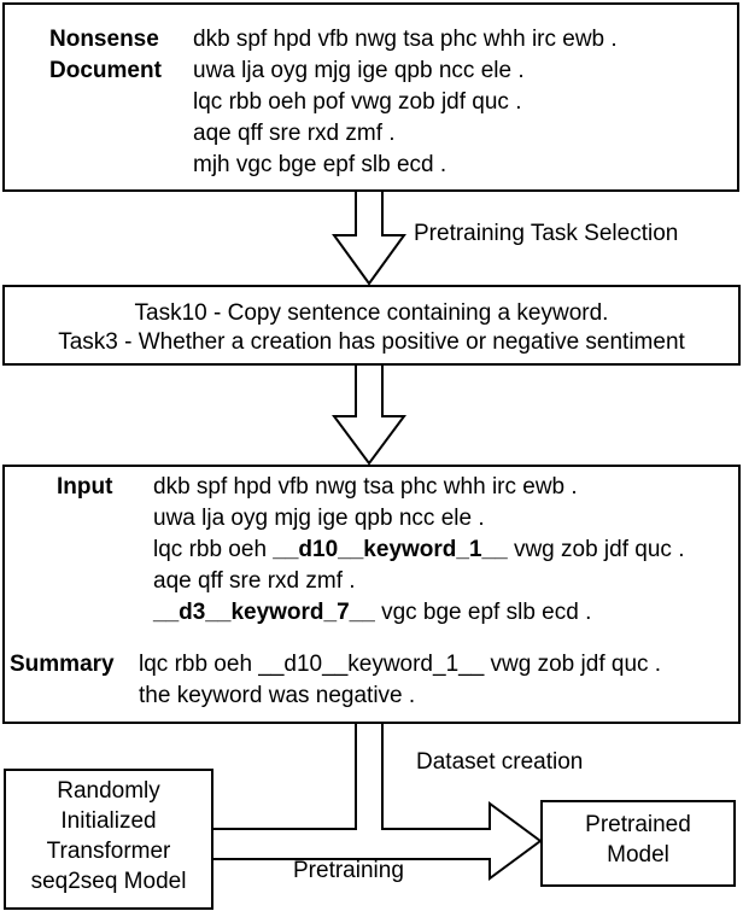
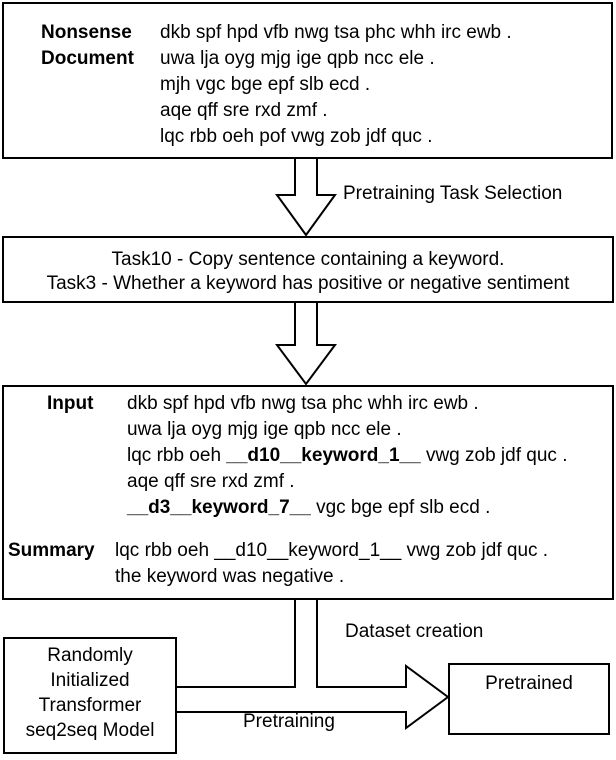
  Nonsense
  Document
  dkb spf hpd vfb nwg tsa phc whh irc ewb .
  uwa lja oyg mjg ige qpb ncc ele .
- lqc rbb oeh pof vwg zob jdf quc .
+ mjh vgc bge epf slb ecd .
  aqe qff sre rxd zmf .
- mjh vgc bge epf slb ecd .
+ lqc rbb oeh pof vwg zob jdf quc .
  Pretraining Task Selection
  Task10 - Copy sentence containing a keyword.
- Task3 - Whether a creation has positive or negative sentiment
+ Task3 - Whether a keyword has positive or negative sentiment
  Input
  dkb spf hpd vfb nwg tsa phc whh irc ewb .
  uwa lja oyg mjg ige qpb ncc ele .
  lqc rbb oeh __d10__keyword_1__ vwg zob jdf quc .
  aqe qff sre rxd zmf .
  __d3__keyword_7__ vgc bge epf slb ecd .
  Summary
  lqc rbb oeh __d10__keyword_1__ vwg zob jdf quc .
  the keyword was negative .
  Dataset creation
  Pretraining
  Randomly
  Initialized
  Transformer
  seq2seq Model
  Pretrained
- Model
